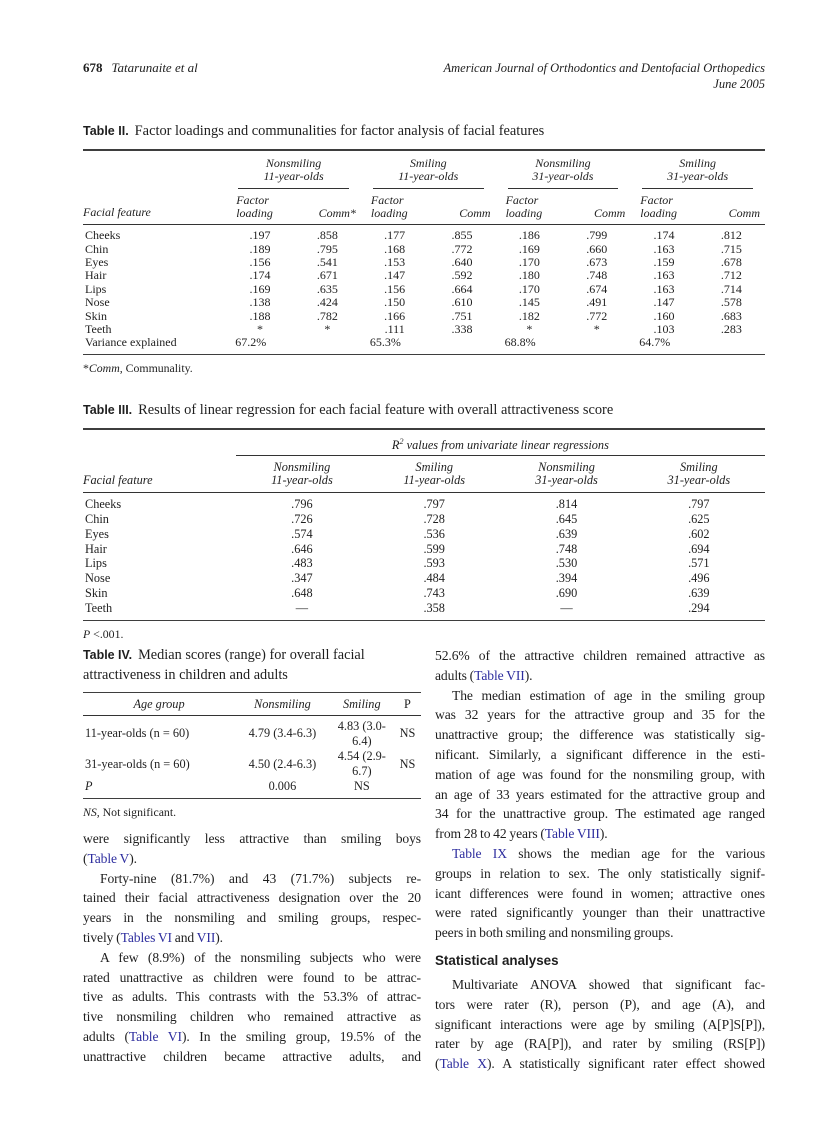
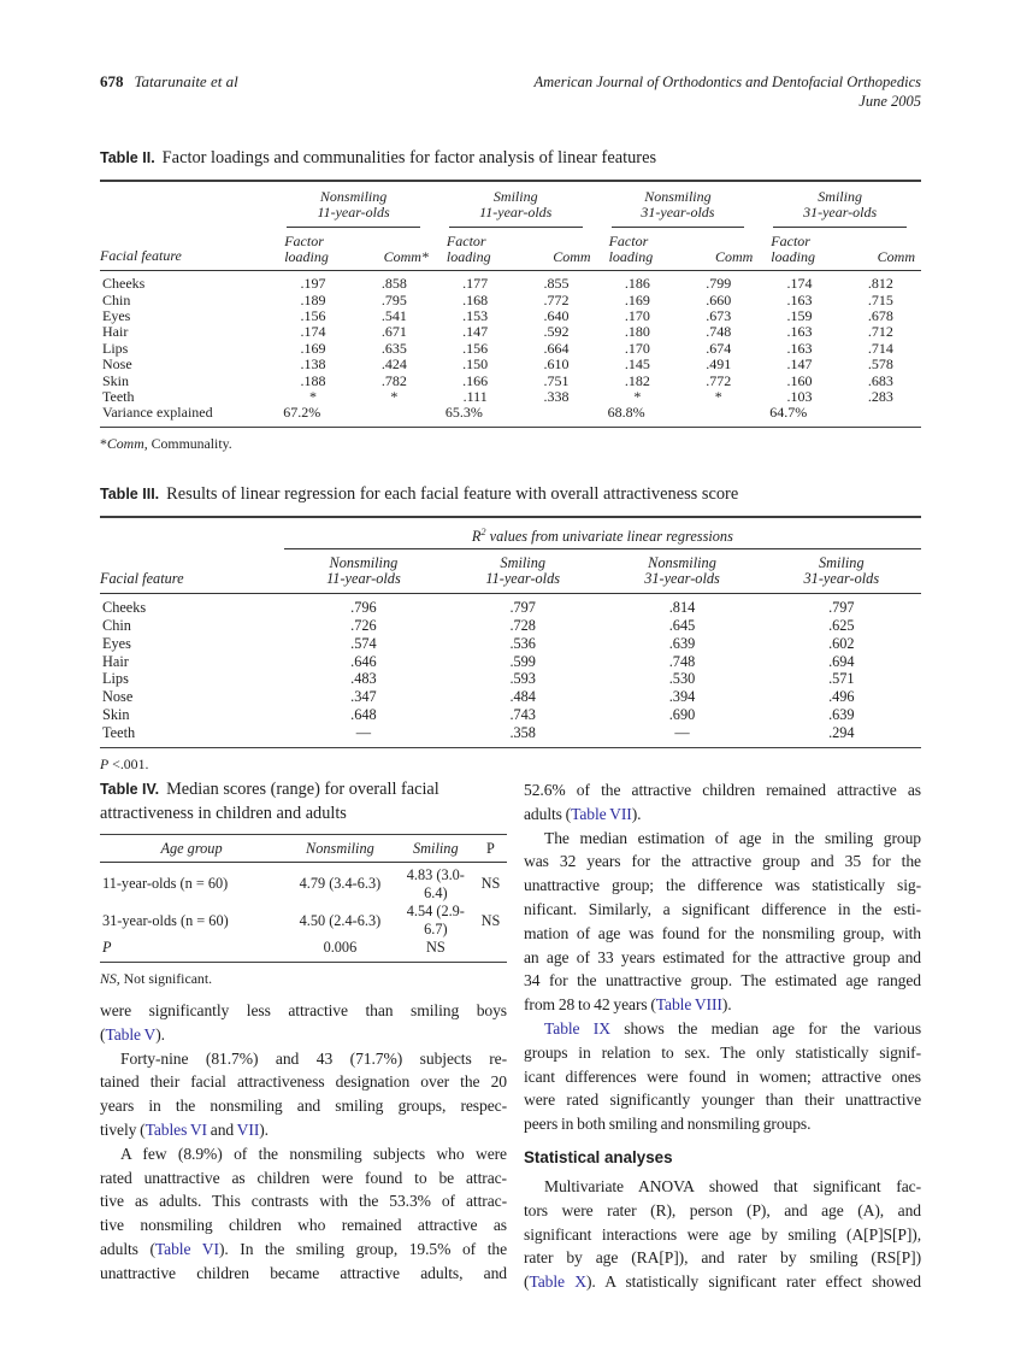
  678 Tatarunaite et al
  American Journal of Orthodontics and Dentofacial Orthopedics
  June 2005
- Table II. Factor loadings and communalities for factor analysis of facial features
+ Table II. Factor loadings and communalities for factor analysis of linear features
  Facial feature	Nonsmiling11-year-olds	Smiling11-year-olds	Nonsmiling31-year-olds	Smiling31-year-olds
  Factorloading	Comm*	Factorloading	Comm	Factorloading	Comm	Factorloading	Comm
  Cheeks	.197	.858	.177	.855	.186	.799	.174	.812
  Chin	.189	.795	.168	.772	.169	.660	.163	.715
  Eyes	.156	.541	.153	.640	.170	.673	.159	.678
  Hair	.174	.671	.147	.592	.180	.748	.163	.712
  Lips	.169	.635	.156	.664	.170	.674	.163	.714
  Nose	.138	.424	.150	.610	.145	.491	.147	.578
  Skin	.188	.782	.166	.751	.182	.772	.160	.683
  Teeth	*	*	.111	.338	*	*	.103	.283
  Variance explained	67.2%		65.3%		68.8%		64.7%
  *Comm, Communality.
  Table III. Results of linear regression for each facial feature with overall attractiveness score
  Facial feature	R2 values from univariate linear regressions
  Nonsmiling11-year-olds	Smiling11-year-olds	Nonsmiling31-year-olds	Smiling31-year-olds
  Cheeks	.796	.797	.814	.797
  Chin	.726	.728	.645	.625
  Eyes	.574	.536	.639	.602
  Hair	.646	.599	.748	.694
  Lips	.483	.593	.530	.571
  Nose	.347	.484	.394	.496
  Skin	.648	.743	.690	.639
  Teeth	—	.358	—	.294
  P <.001.
  Table IV. Median scores (range) for overall facial
  attractiveness in children and adults
  Age group	Nonsmiling	Smiling	P
  11-year-olds (n = 60)	4.79 (3.4-6.3)	4.83 (3.0-6.4)	NS
  31-year-olds (n = 60)	4.50 (2.4-6.3)	4.54 (2.9-6.7)	NS
  P	0.006	NS
  NS, Not significant.
  were significantly less attractive than smiling boys
  (Table V).
  Forty-nine (81.7%) and 43 (71.7%) subjects re-
  tained their facial attractiveness designation over the 20
  years in the nonsmiling and smiling groups, respec-
  tively (Tables VI and VII).
  A few (8.9%) of the nonsmiling subjects who were
  rated unattractive as children were found to be attrac-
  tive as adults. This contrasts with the 53.3% of attrac-
  tive nonsmiling children who remained attractive as
  adults (Table VI). In the smiling group, 19.5% of the
  unattractive children became attractive adults, and
  52.6% of the attractive children remained attractive as
  adults (Table VII).
  The median estimation of age in the smiling group
  was 32 years for the attractive group and 35 for the
  unattractive group; the difference was statistically sig-
  nificant. Similarly, a significant difference in the esti-
  mation of age was found for the nonsmiling group, with
  an age of 33 years estimated for the attractive group and
  34 for the unattractive group. The estimated age ranged
  from 28 to 42 years (Table VIII).
  Table IX shows the median age for the various
  groups in relation to sex. The only statistically signif-
  icant differences were found in women; attractive ones
  were rated significantly younger than their unattractive
  peers in both smiling and nonsmiling groups.
  Statistical analyses
  Multivariate ANOVA showed that significant fac-
  tors were rater (R), person (P), and age (A), and
  significant interactions were age by smiling (A[P]S[P]),
  rater by age (RA[P]), and rater by smiling (RS[P])
  (Table X). A statistically significant rater effect showed
